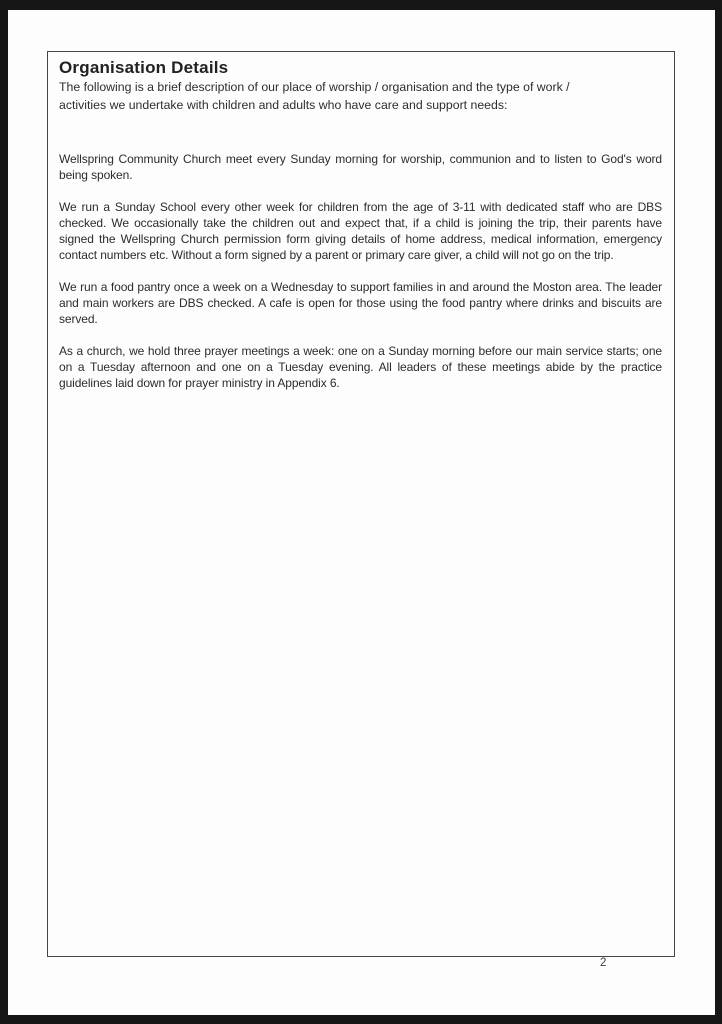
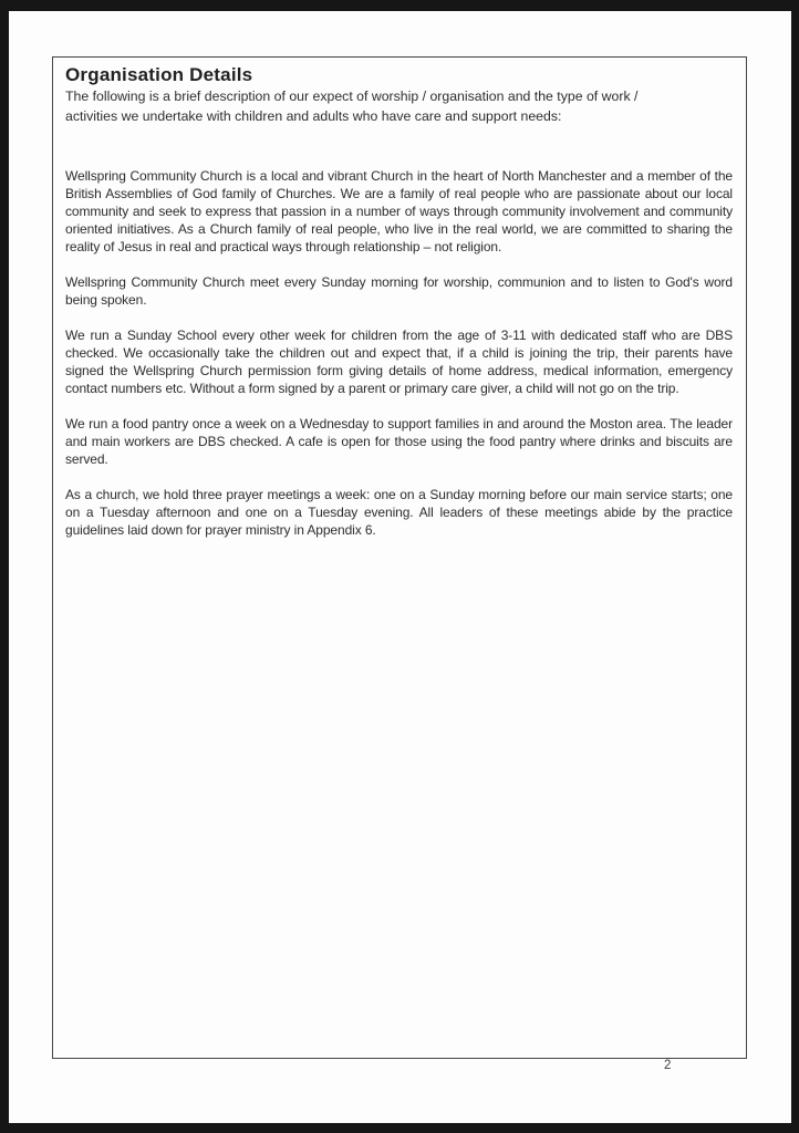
  Organisation Details
- The following is a brief description of our place of worship / organisation and the type of work /
+ The following is a brief description of our expect of worship / organisation and the type of work /
  activities we undertake with children and adults who have care and support needs:
+ Wellspring Community Church is a local and vibrant Church in the heart of North Manchester and a member of the British Assemblies of God family of Churches. We are a family of real people who are passionate about our local community and seek to express that passion in a number of ways through community involvement and community oriented initiatives. As a Church family of real people, who live in the real world, we are committed to sharing the reality of Jesus in real and practical ways through relationship – not religion.
  Wellspring Community Church meet every Sunday morning for worship, communion and to listen to God's word being spoken.
  We run a Sunday School every other week for children from the age of 3-11 with dedicated staff who are DBS checked. We occasionally take the children out and expect that, if a child is joining the trip, their parents have signed the Wellspring Church permission form giving details of home address, medical information, emergency contact numbers etc. Without a form signed by a parent or primary care giver, a child will not go on the trip.
  We run a food pantry once a week on a Wednesday to support families in and around the Moston area. The leader and main workers are DBS checked. A cafe is open for those using the food pantry where drinks and biscuits are served.
  As a church, we hold three prayer meetings a week: one on a Sunday morning before our main service starts; one on a Tuesday afternoon and one on a Tuesday evening. All leaders of these meetings abide by the practice guidelines laid down for prayer ministry in Appendix 6.
  2
